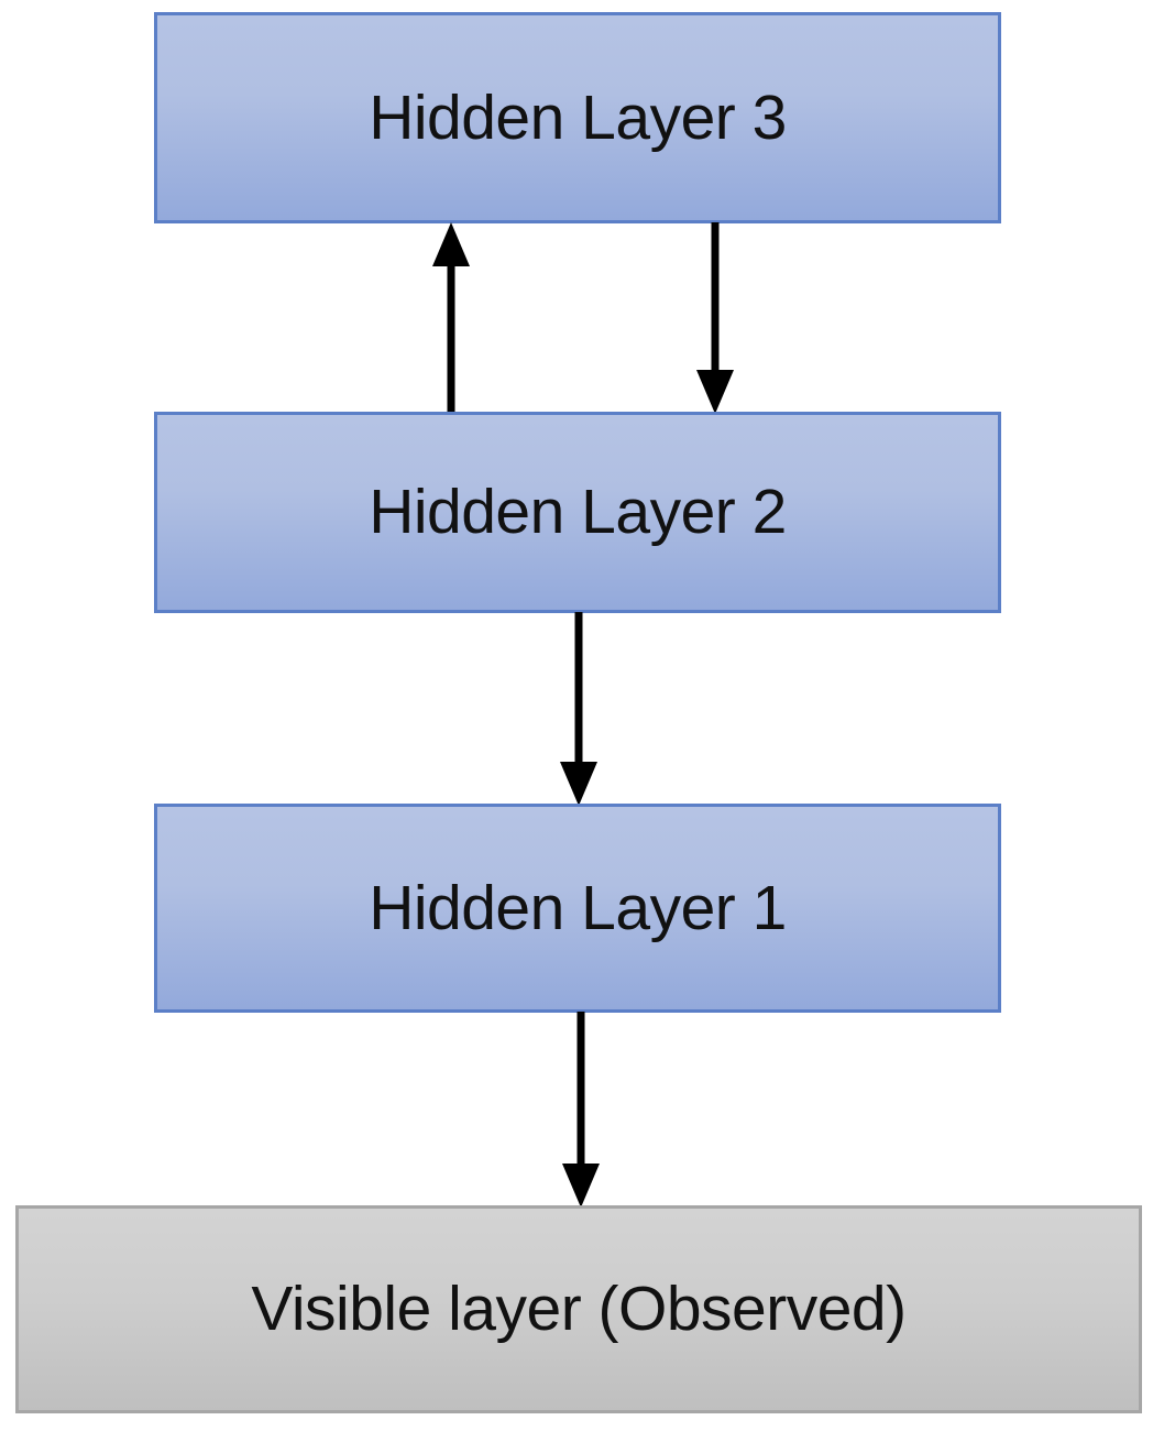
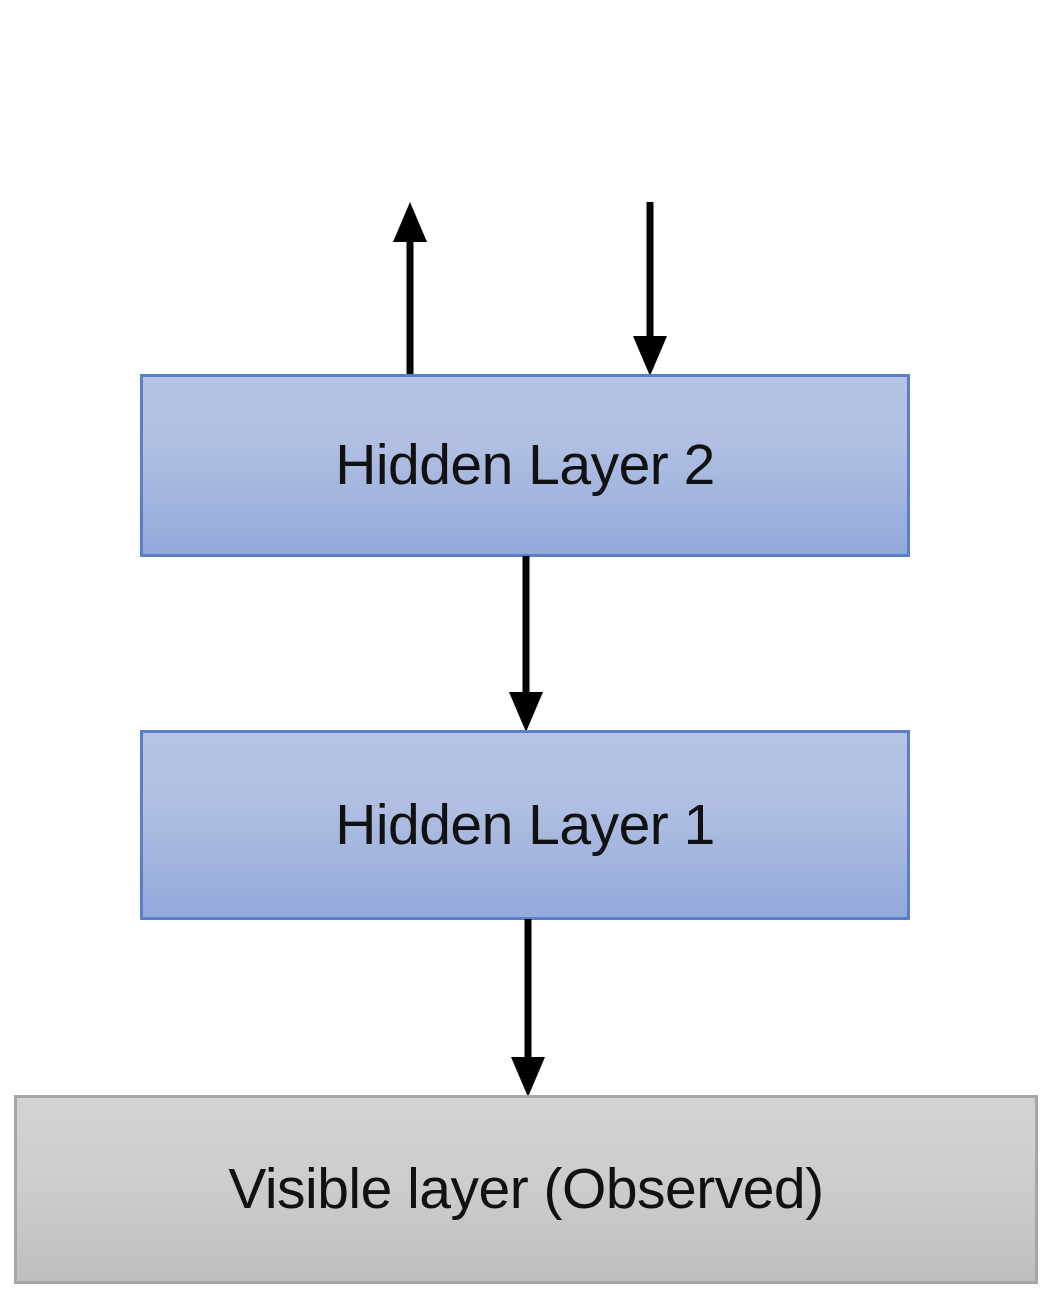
- Hidden Layer 3
  Hidden Layer 2
  Hidden Layer 1
  Visible layer (Observed)
